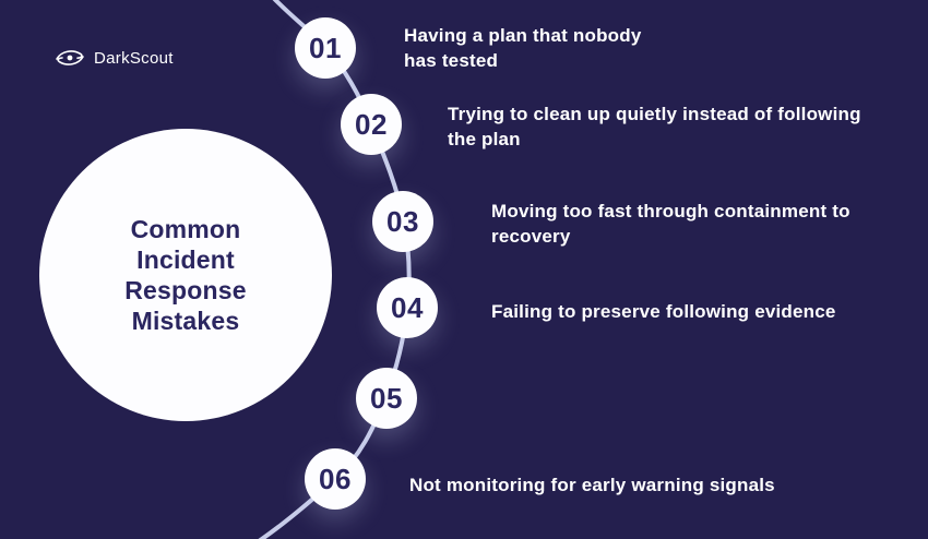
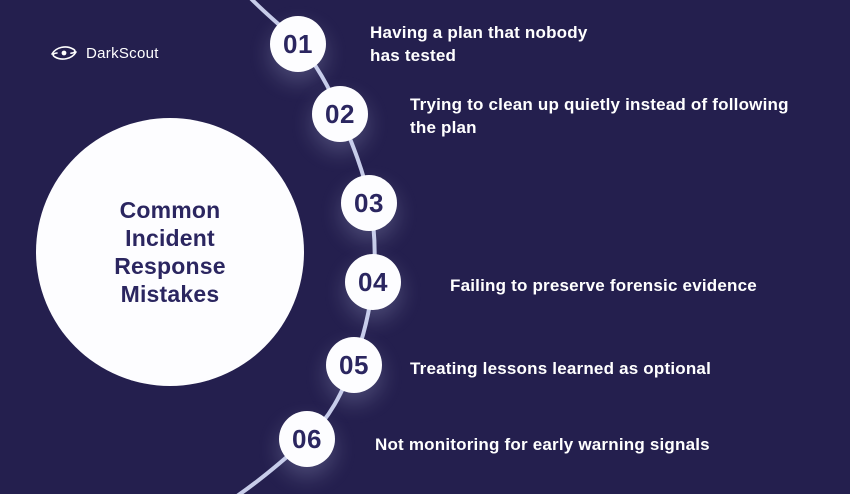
  DarkScout
  Common Incident Response Mistakes
  01
  Having a plan that nobody has tested
  02
  Trying to clean up quietly instead of following the plan
  03
- Moving too fast through containment to recovery
  04
- Failing to preserve following evidence
+ Failing to preserve forensic evidence
  05
+ Treating lessons learned as optional
  06
  Not monitoring for early warning signals
